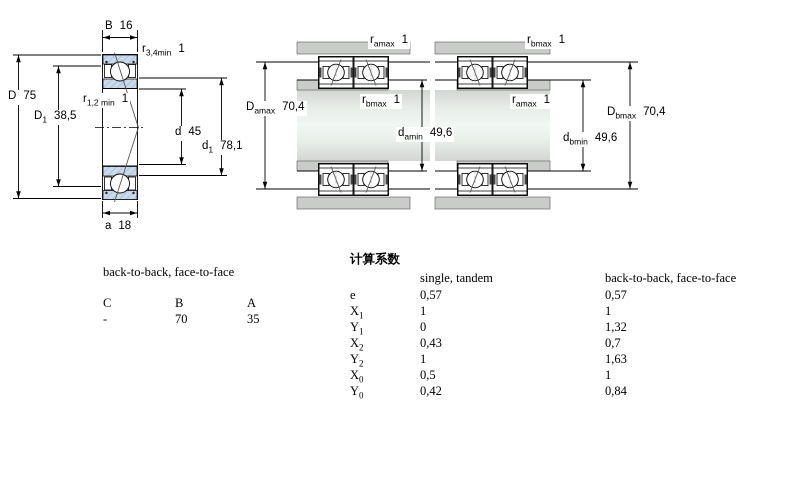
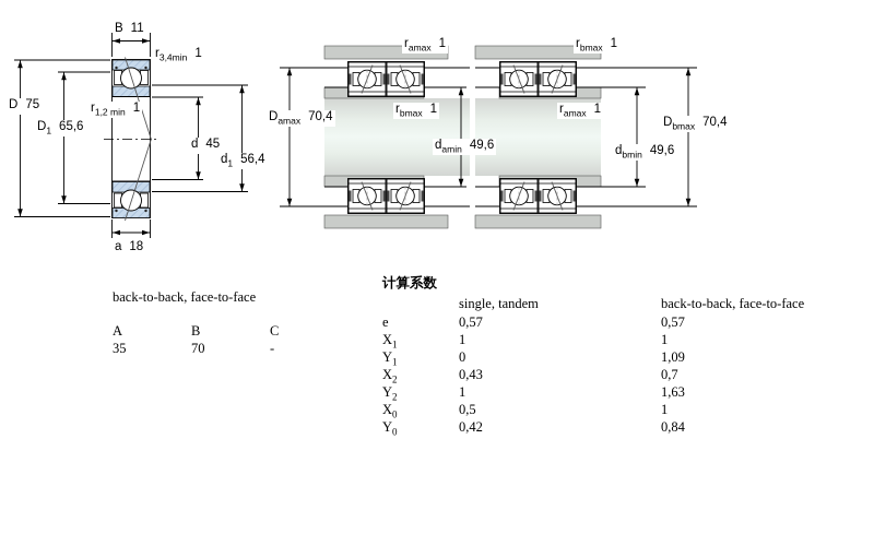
- B 16
+ B 11
  r3,4min 1
  r1,2 min 1
  D 75
- D1 38,5
+ D1 65,6
  d 45
- d1 78,1
+ d1 56,4
  a 18
  ramax 1
  rbmax 1
  Damax 70,4
  damin 49,6
  rbmax 1
  ramax 1
  dbmin 49,6
  Dbmax 70,4
  back-to-back, face-to-face
- C
+ A
  B
- A
+ C
- -
+ 35
  70
- 35
+ -
  计算系数
  single, tandem
  back-to-back, face-to-face
  e
  0,57
  0,57
  X1
  1
  1
  Y1
  0
- 1,32
+ 1,09
  X2
  0,43
  0,7
  Y2
  1
  1,63
  X0
  0,5
  1
  Y0
  0,42
  0,84
